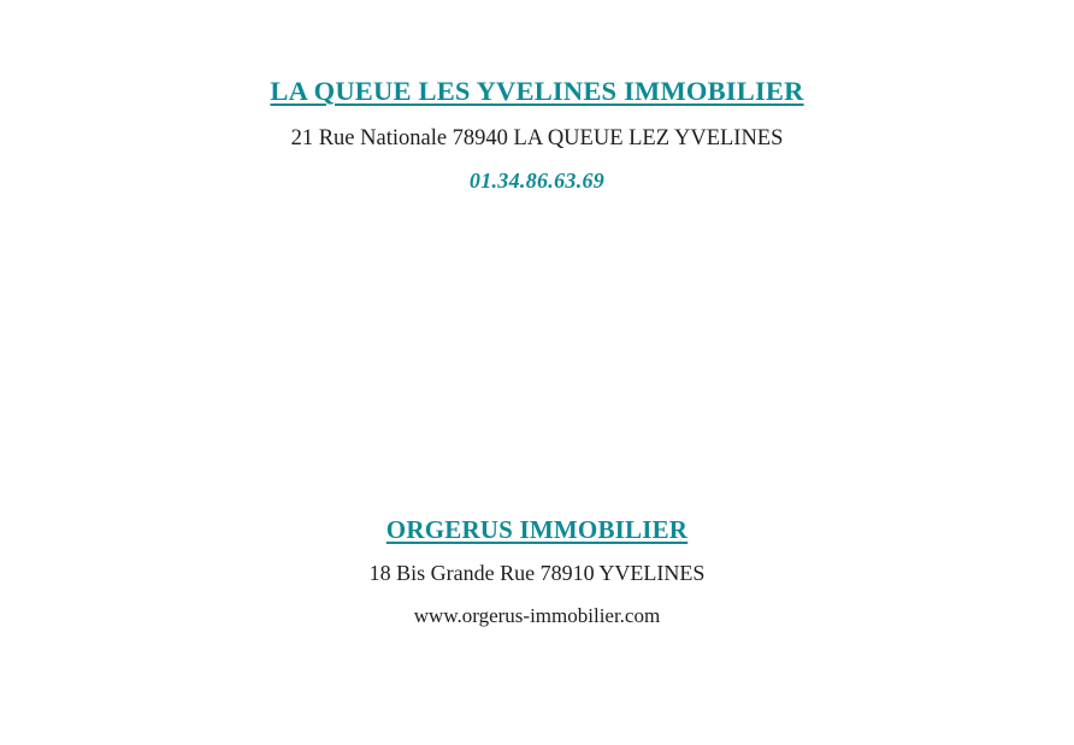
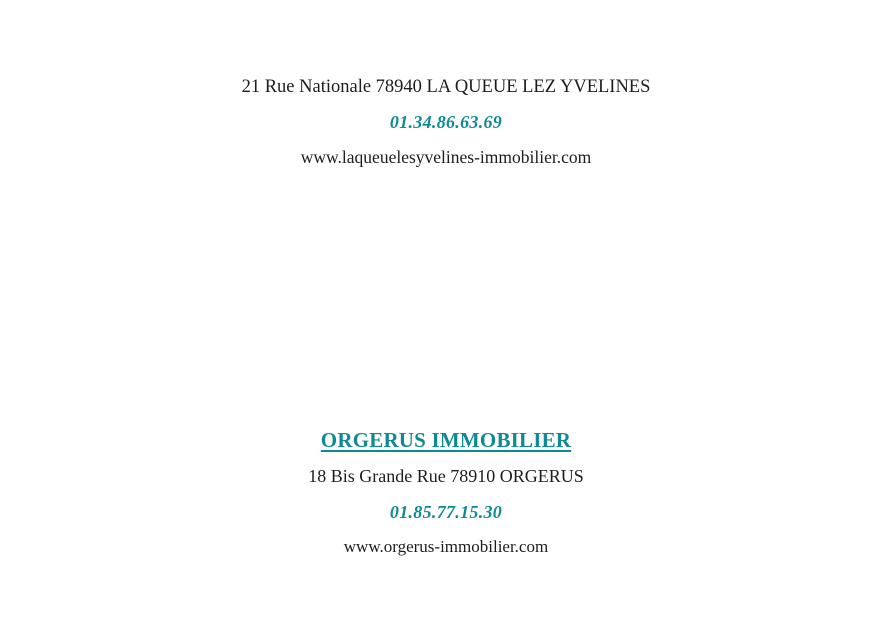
- LA QUEUE LES YVELINES IMMOBILIER
  21 Rue Nationale 78940 LA QUEUE LEZ YVELINES
  01.34.86.63.69
+ www.laqueuelesyvelines-immobilier.com
  ORGERUS IMMOBILIER
- 18 Bis Grande Rue 78910 YVELINES
+ 18 Bis Grande Rue 78910 ORGERUS
+ 01.85.77.15.30
  www.orgerus-immobilier.com
